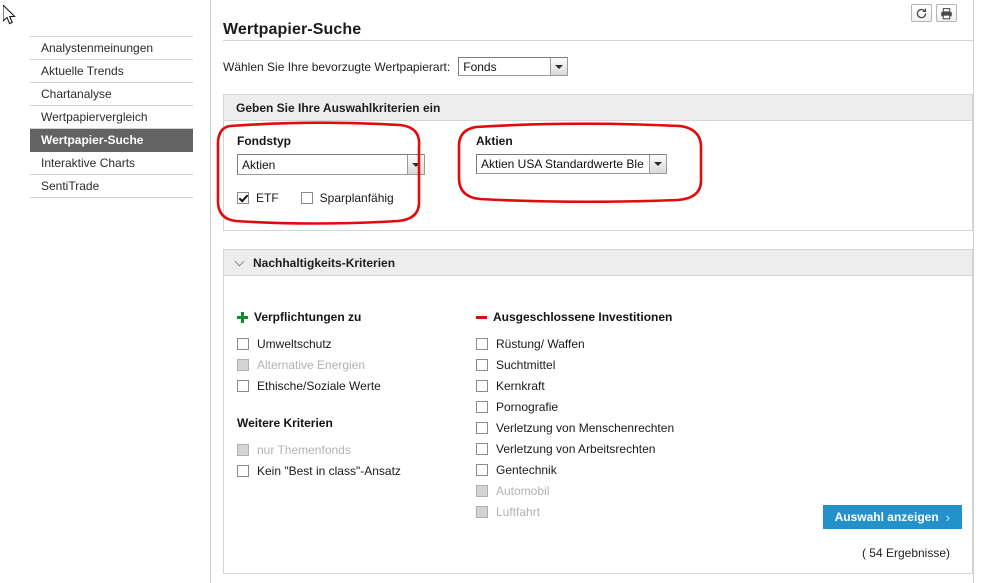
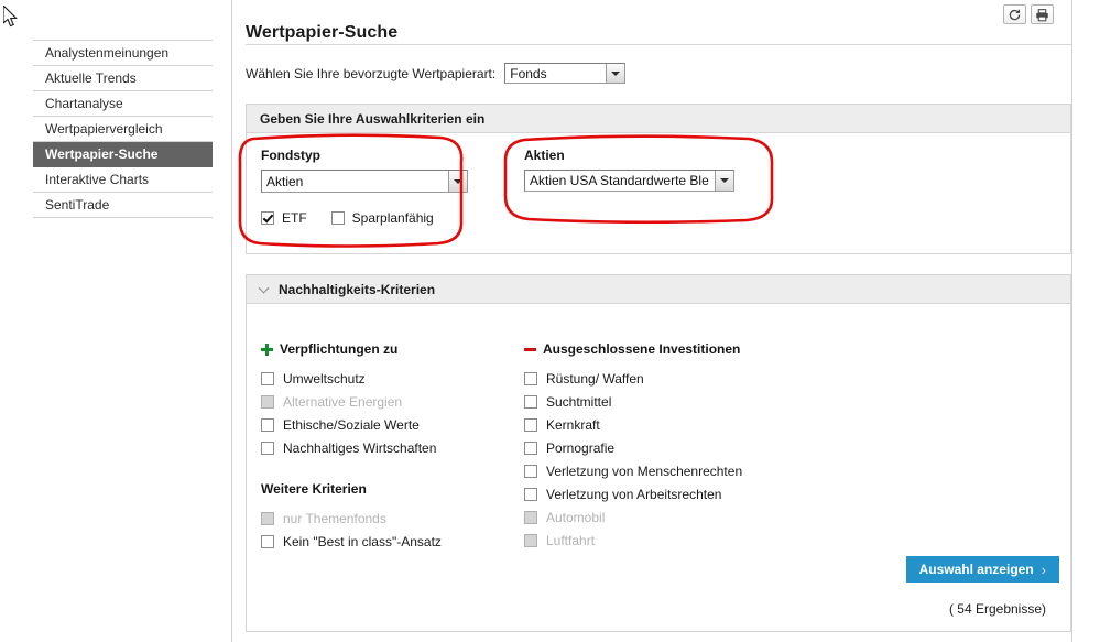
  Analystenmeinungen
  Aktuelle Trends
  Chartanalyse
  Wertpapiervergleich
  Wertpapier-Suche
  Interaktive Charts
  SentiTrade
  Wertpapier-Suche
  Wählen Sie Ihre bevorzugte Wertpapierart:
  Fonds
  Geben Sie Ihre Auswahlkriterien ein
  Fondstyp
  Aktien
  ETF
  Sparplanfähig
  Aktien
  Aktien USA Standardwerte Ble
  Nachhaltigkeits-Kriterien
  Verpflichtungen zu
  Umweltschutz
  Alternative Energien
  Ethische/Soziale Werte
+ Nachhaltiges Wirtschaften
  Weitere Kriterien
  nur Themenfonds
  Kein "Best in class"-Ansatz
  Ausgeschlossene Investitionen
  Rüstung/ Waffen
  Suchtmittel
  Kernkraft
  Pornografie
  Verletzung von Menschenrechten
  Verletzung von Arbeitsrechten
- Gentechnik
  Automobil
  Luftfahrt
  Auswahl anzeigen
  ›
  ( 54 Ergebnisse)
